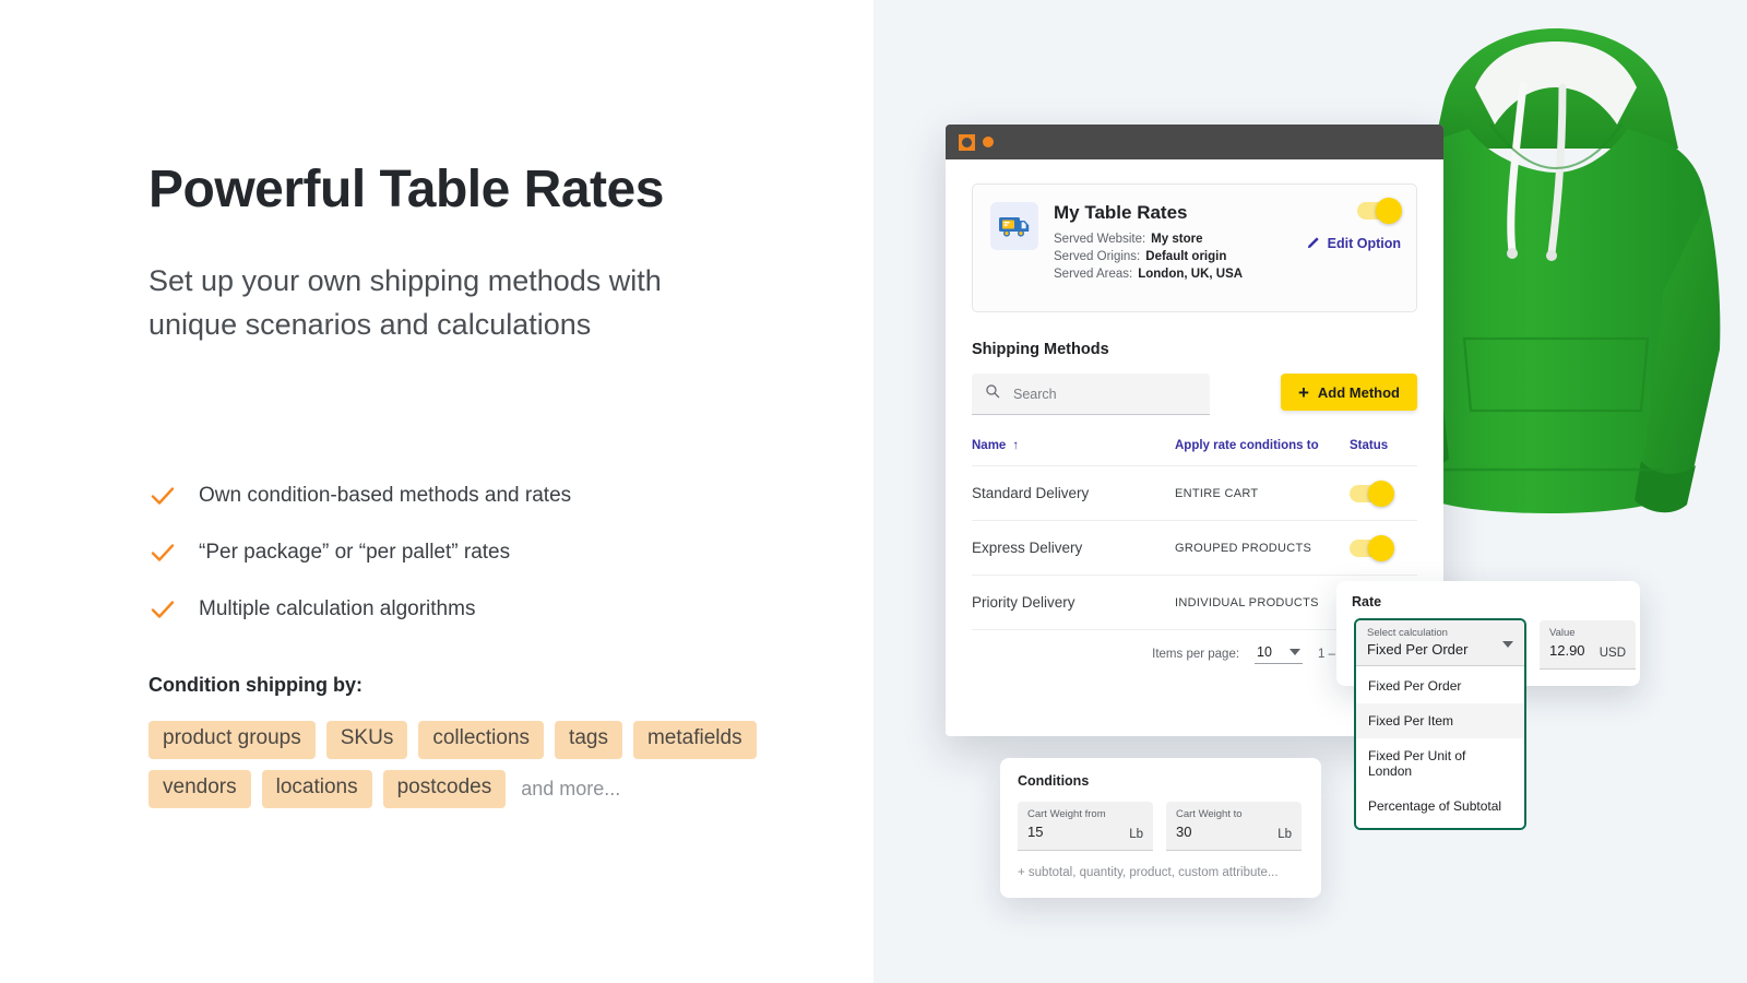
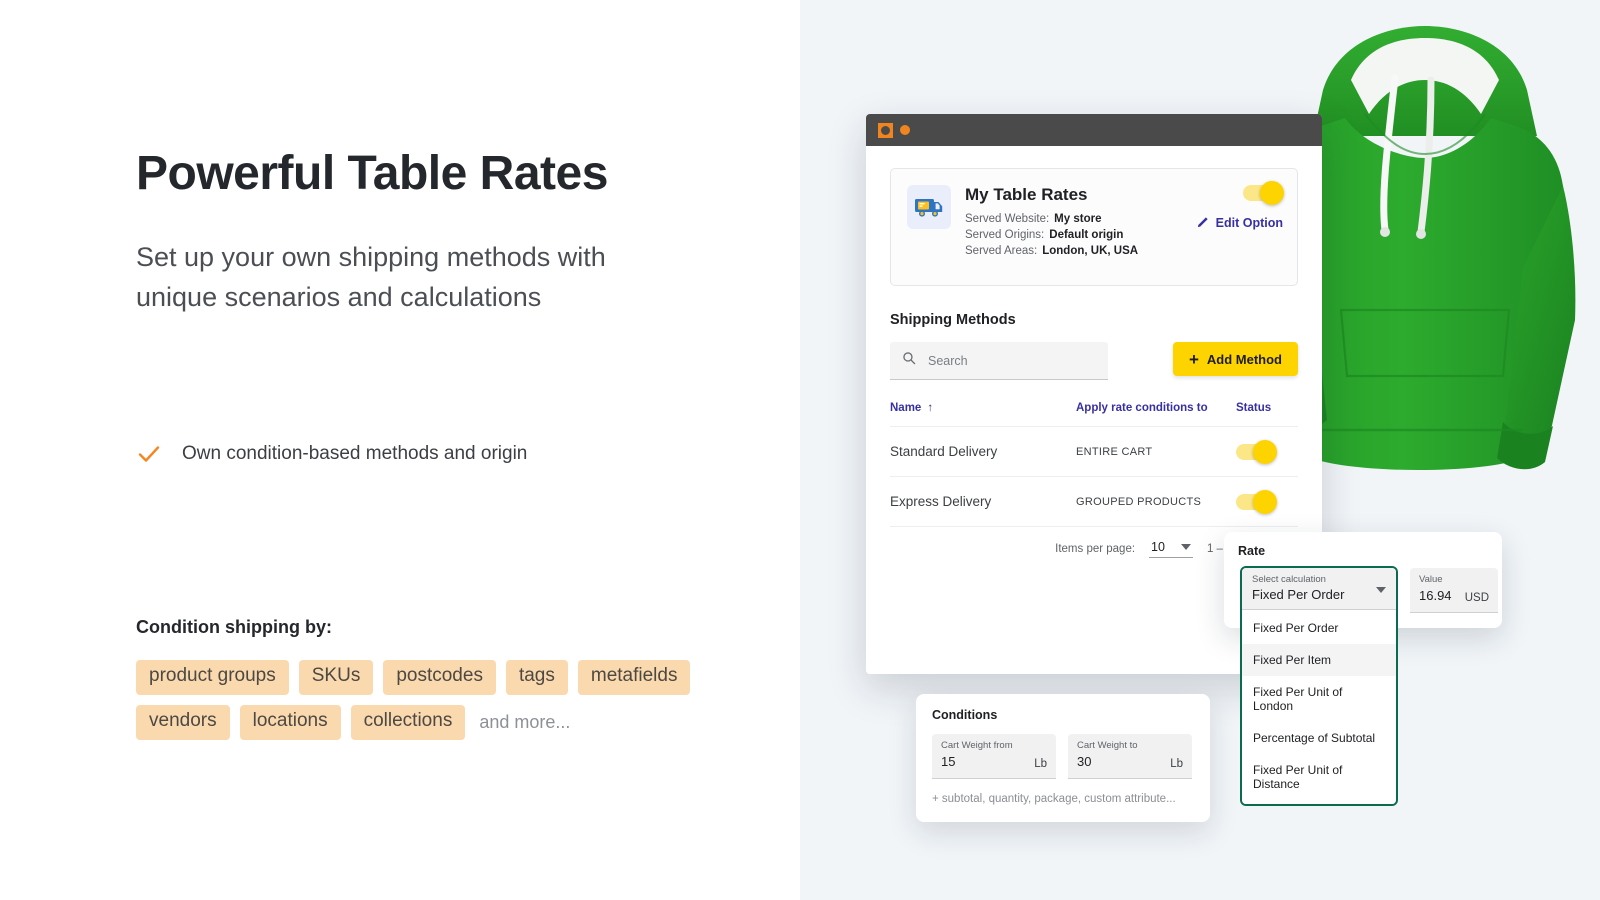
  Powerful Table Rates
  Set up your own shipping methods with unique scenarios and calculations
- Own condition-based methods and rates
+ Own condition-based methods and origin
- “Per package” or “per pallet” rates
- Multiple calculation algorithms
  Condition shipping by:
  product groups
  SKUs
- collections
+ postcodes
  tags
  metafields
  vendors
  locations
- postcodes
+ collections
  and more...
  My Table Rates
  Served Website: My store
  Served Origins: Default origin
  Served Areas: London, UK, USA
  Edit Option
  Shipping Methods
  Search
  +
  Add Method
  Name
  ↑
  Apply rate conditions to
  Status
  Standard Delivery
  ENTIRE CART
  Express Delivery
  GROUPED PRODUCTS
- Priority Delivery
- INDIVIDUAL PRODUCTS
  Items per page:
  10
  Conditions
  Cart Weight from
  15
  Lb
  Cart Weight to
  30
  Lb
- + subtotal, quantity, product, custom attribute...
+ + subtotal, quantity, package, custom attribute...
  Rate
  Value
- 12.90
+ 16.94
  USD
  Select calculation
  Fixed Per Order
  Fixed Per Order
  Fixed Per Item
  Fixed Per Unit of London
  Percentage of Subtotal
+ Fixed Per Unit of Distance
